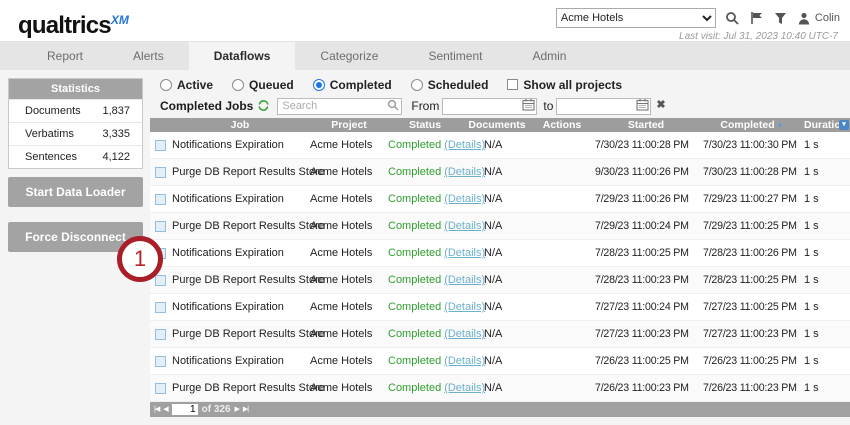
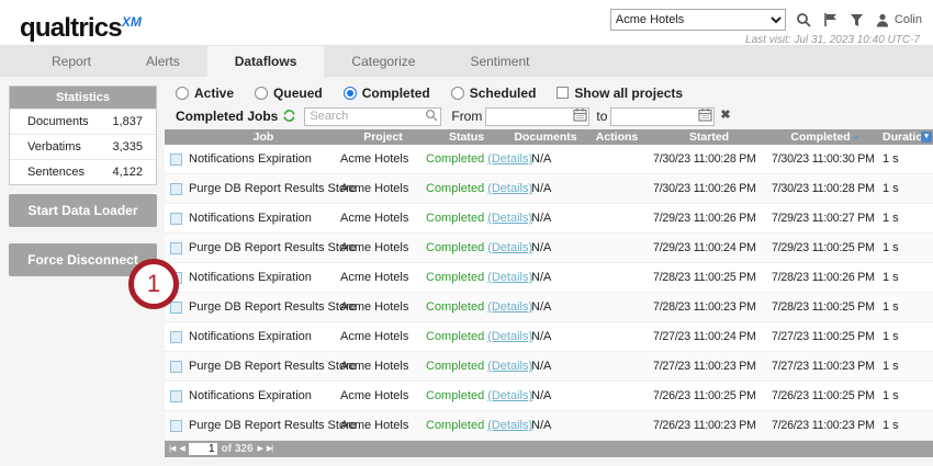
  qualtricsXM
  Acme Hotels
  Colin
  Last visit: Jul 31, 2023 10:40 UTC-7
  Report
  Alerts
  Dataflows
  Categorize
  Sentiment
- Admin
  Statistics
  Documents
  1,837
  Verbatims
  3,335
  Sentences
  4,122
  Start Data Loader
  Force Disconnect
  Active
  Queued
  Completed
  Scheduled
  Show all projects
  Completed Jobs
  Search
  From
  to
  ✖
  Job
  Project
  Status
  Documents
  Actions
  Started
  Completed
  Duratio
  Notifications Expiration
  Acme Hotels
  Completed (Details)
  N/A
  7/30/23 11:00:28 PM
  7/30/23 11:00:30 PM
  1 s
  Purge DB Report Results Sto
  Acme Hotels
  Completed (Details)
  N/A
- 9/30/23 11:00:26 PM
+ 7/30/23 11:00:26 PM
  7/30/23 11:00:28 PM
  1 s
  Notifications Expiration
  Acme Hotels
  Completed (Details)
  N/A
  7/29/23 11:00:26 PM
  7/29/23 11:00:27 PM
  1 s
  Purge DB Report Results Sto
  Acme Hotels
  Completed (Details)
  N/A
  7/29/23 11:00:24 PM
  7/29/23 11:00:25 PM
  1 s
  Notifications Expiration
  Acme Hotels
  Completed (Details)
  N/A
  7/28/23 11:00:25 PM
  7/28/23 11:00:26 PM
  1 s
  Purge DB Report Results Sto
  Acme Hotels
  Completed (Details)
  N/A
  7/28/23 11:00:23 PM
  7/28/23 11:00:25 PM
  1 s
  Notifications Expiration
  Acme Hotels
  Completed (Details)
  N/A
  7/27/23 11:00:24 PM
  7/27/23 11:00:25 PM
  1 s
  Purge DB Report Results Sto
  Acme Hotels
  Completed (Details)
  N/A
  7/27/23 11:00:23 PM
  7/27/23 11:00:23 PM
  1 s
  Notifications Expiration
  Acme Hotels
  Completed (Details)
  N/A
  7/26/23 11:00:25 PM
  7/26/23 11:00:25 PM
  1 s
  Purge DB Report Results Sto
  Acme Hotels
  Completed (Details)
  N/A
  7/26/23 11:00:23 PM
  7/26/23 11:00:23 PM
  1 s
  1
  of 326
  1
